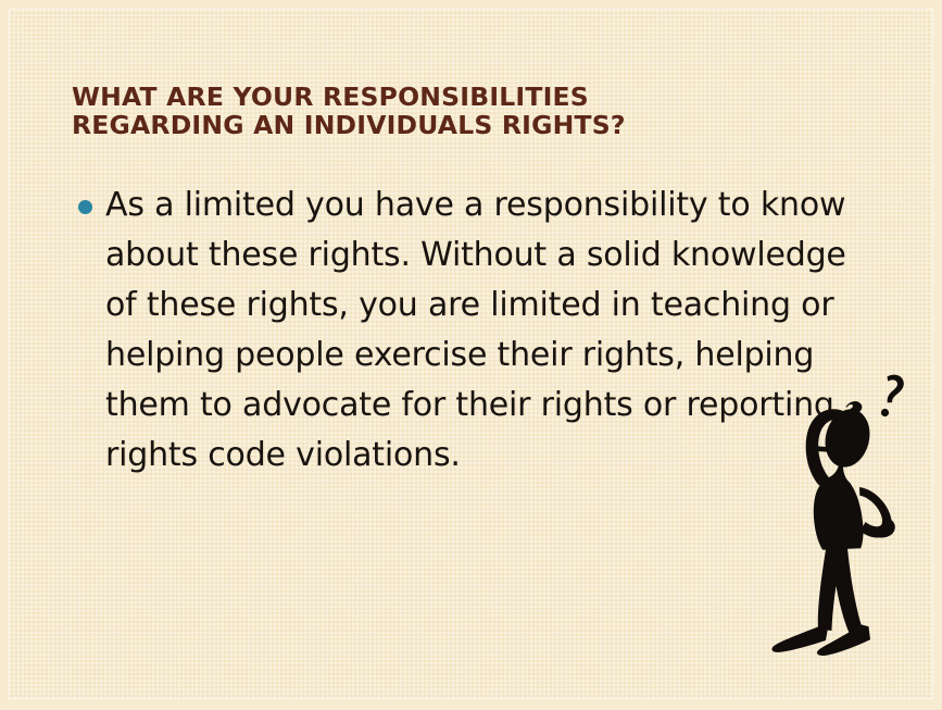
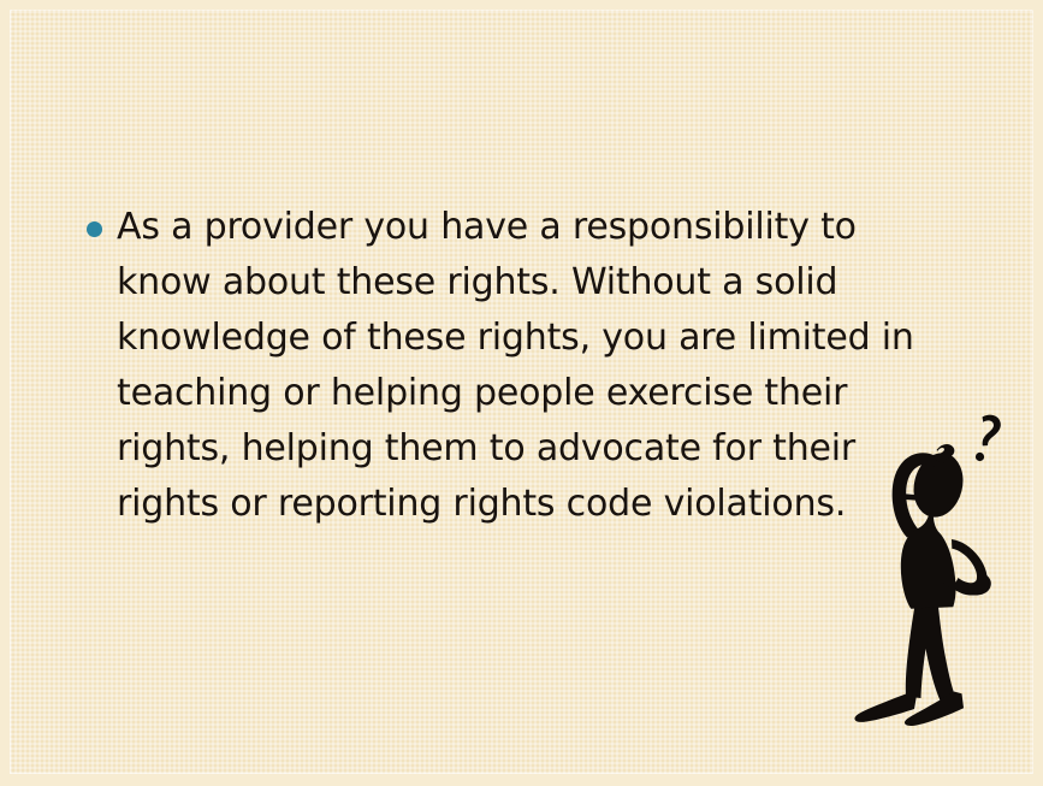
- WHAT ARE YOUR RESPONSIBILITIES
- REGARDING AN INDIVIDUALS RIGHTS?
- As a limited you have a responsibility to know about these rights. Without a solid knowledge of these rights, you are limited in teaching or helping people exercise their rights, helping them to advocate for their rights or reporting rights code violations.
+ As a provider you have a responsibility to know about these rights. Without a solid knowledge of these rights, you are limited in teaching or helping people exercise their rights, helping them to advocate for their rights or reporting rights code violations.
